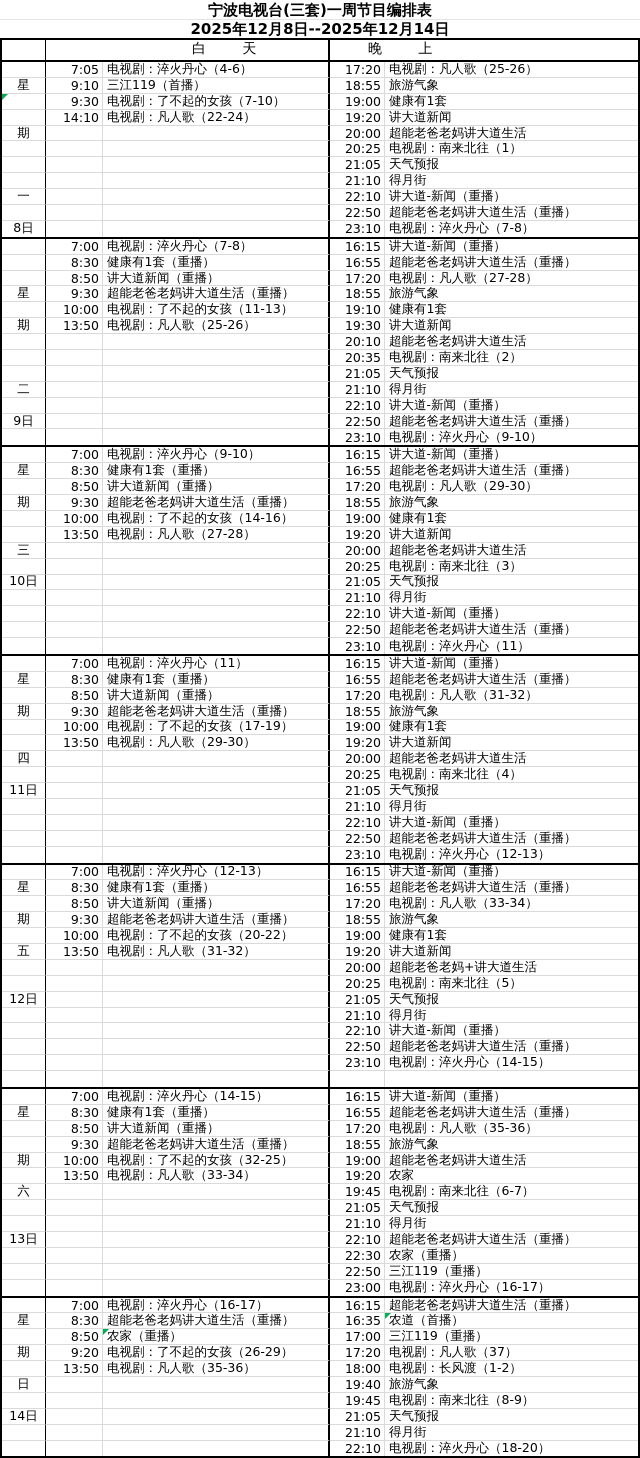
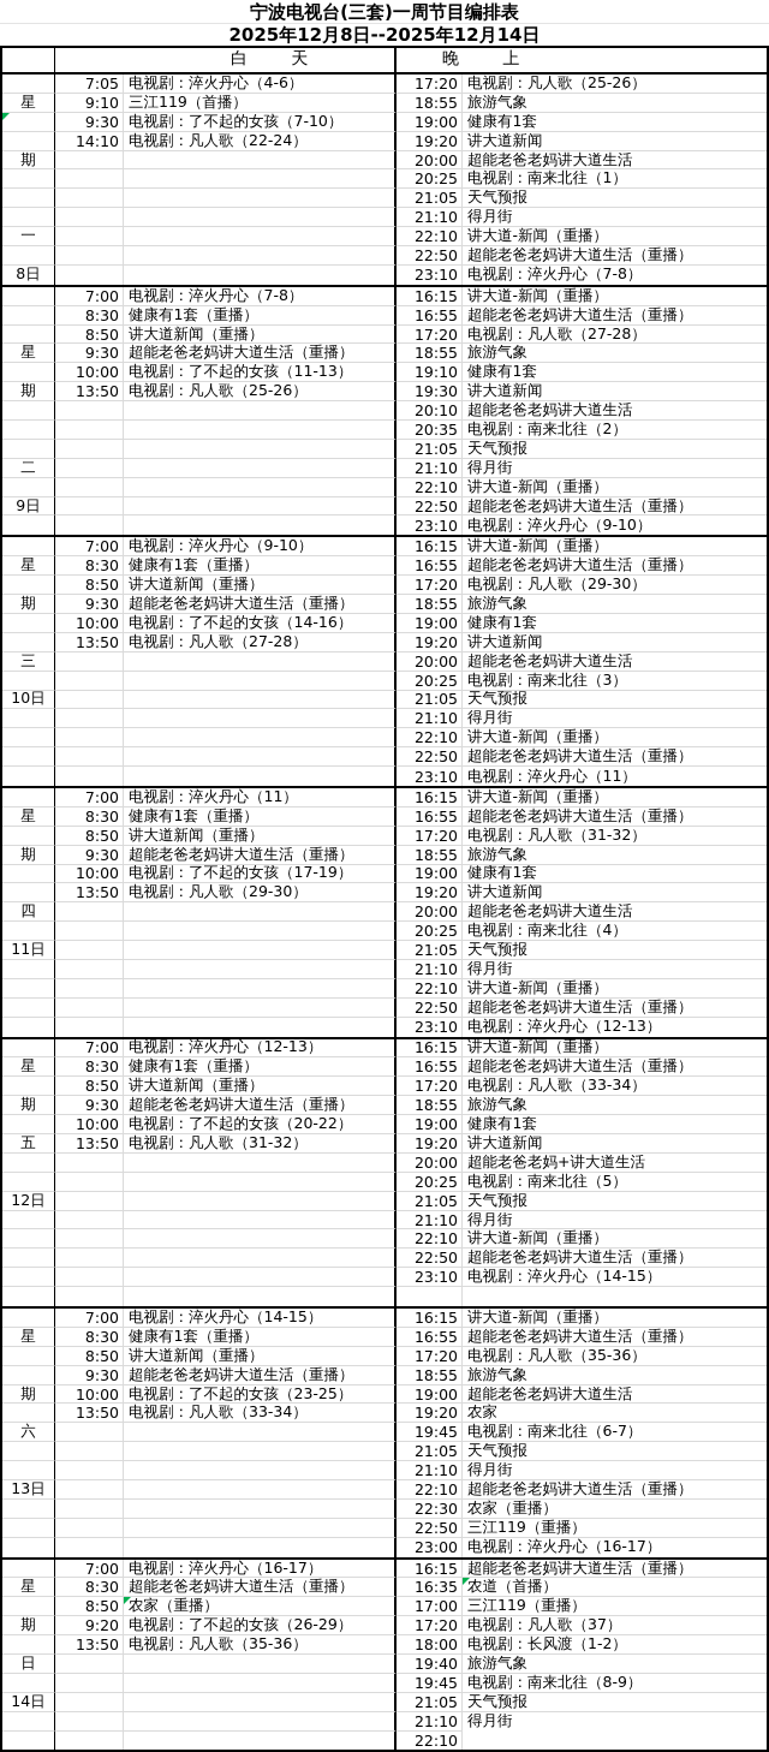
  宁波电视台(三套)一周节目编排表
  2025年12月8日--2025年12月14日
  白天
  晚上
  7:05
  电视剧：淬火丹心（4-6）
  17:20
  电视剧：凡人歌（25-26）
  星
  9:10
  三江119（首播）
  18:55
  旅游气象
  9:30
  电视剧：了不起的女孩（7-10）
  19:00
  健康有1套
  14:10
  电视剧：凡人歌（22-24）
  19:20
  讲大道新闻
  期
  20:00
  超能老爸老妈讲大道生活
  20:25
  电视剧：南来北往（1）
  21:05
  天气预报
  21:10
  得月街
  一
  22:10
  讲大道-新闻（重播）
  22:50
  超能老爸老妈讲大道生活（重播）
  8日
  23:10
  电视剧：淬火丹心（7-8）
  7:00
  电视剧：淬火丹心（7-8）
  16:15
  讲大道-新闻（重播）
  8:30
  健康有1套（重播）
  16:55
  超能老爸老妈讲大道生活（重播）
  8:50
  讲大道新闻（重播）
  17:20
  电视剧：凡人歌（27-28）
  星
  9:30
  超能老爸老妈讲大道生活（重播）
  18:55
  旅游气象
  10:00
  电视剧：了不起的女孩（11-13）
  19:10
  健康有1套
  期
  13:50
  电视剧：凡人歌（25-26）
  19:30
  讲大道新闻
  20:10
  超能老爸老妈讲大道生活
  20:35
  电视剧：南来北往（2）
  21:05
  天气预报
  二
  21:10
  得月街
  22:10
  讲大道-新闻（重播）
  9日
  22:50
  超能老爸老妈讲大道生活（重播）
  23:10
  电视剧：淬火丹心（9-10）
  7:00
  电视剧：淬火丹心（9-10）
  16:15
  讲大道-新闻（重播）
  星
  8:30
  健康有1套（重播）
  16:55
  超能老爸老妈讲大道生活（重播）
  8:50
  讲大道新闻（重播）
  17:20
  电视剧：凡人歌（29-30）
  期
  9:30
  超能老爸老妈讲大道生活（重播）
  18:55
  旅游气象
  10:00
  电视剧：了不起的女孩（14-16）
  19:00
  健康有1套
  13:50
  电视剧：凡人歌（27-28）
  19:20
  讲大道新闻
  三
  20:00
  超能老爸老妈讲大道生活
  20:25
  电视剧：南来北往（3）
  10日
  21:05
  天气预报
  21:10
  得月街
  22:10
  讲大道-新闻（重播）
  22:50
  超能老爸老妈讲大道生活（重播）
  23:10
  电视剧：淬火丹心（11）
  7:00
  电视剧：淬火丹心（11）
  16:15
  讲大道-新闻（重播）
  星
  8:30
  健康有1套（重播）
  16:55
  超能老爸老妈讲大道生活（重播）
  8:50
  讲大道新闻（重播）
  17:20
  电视剧：凡人歌（31-32）
  期
  9:30
  超能老爸老妈讲大道生活（重播）
  18:55
  旅游气象
  10:00
  电视剧：了不起的女孩（17-19）
  19:00
  健康有1套
  13:50
  电视剧：凡人歌（29-30）
  19:20
  讲大道新闻
  四
  20:00
  超能老爸老妈讲大道生活
  20:25
  电视剧：南来北往（4）
  11日
  21:05
  天气预报
  21:10
  得月街
  22:10
  讲大道-新闻（重播）
  22:50
  超能老爸老妈讲大道生活（重播）
  23:10
  电视剧：淬火丹心（12-13）
  7:00
  电视剧：淬火丹心（12-13）
  16:15
  讲大道-新闻（重播）
  星
  8:30
  健康有1套（重播）
  16:55
  超能老爸老妈讲大道生活（重播）
  8:50
  讲大道新闻（重播）
  17:20
  电视剧：凡人歌（33-34）
  期
  9:30
  超能老爸老妈讲大道生活（重播）
  18:55
  旅游气象
  10:00
  电视剧：了不起的女孩（20-22）
  19:00
  健康有1套
  五
  13:50
  电视剧：凡人歌（31-32）
  19:20
  讲大道新闻
  20:00
  超能老爸老妈+讲大道生活
  20:25
  电视剧：南来北往（5）
  12日
  21:05
  天气预报
  21:10
  得月街
  22:10
  讲大道-新闻（重播）
  22:50
  超能老爸老妈讲大道生活（重播）
  23:10
  电视剧：淬火丹心（14-15）
  7:00
  电视剧：淬火丹心（14-15）
  16:15
  讲大道-新闻（重播）
  星
  8:30
  健康有1套（重播）
  16:55
  超能老爸老妈讲大道生活（重播）
  8:50
  讲大道新闻（重播）
  17:20
  电视剧：凡人歌（35-36）
  9:30
  超能老爸老妈讲大道生活（重播）
  18:55
  旅游气象
  期
  10:00
- 电视剧：了不起的女孩（32-25）
+ 电视剧：了不起的女孩（23-25）
  19:00
  超能老爸老妈讲大道生活
  13:50
  电视剧：凡人歌（33-34）
  19:20
  农家
  六
  19:45
  电视剧：南来北往（6-7）
  21:05
  天气预报
  21:10
  得月街
  13日
  22:10
  超能老爸老妈讲大道生活（重播）
  22:30
  农家（重播）
  22:50
  三江119（重播）
  23:00
  电视剧：淬火丹心（16-17）
  7:00
  电视剧：淬火丹心（16-17）
  16:15
  超能老爸老妈讲大道生活（重播）
  星
  8:30
  超能老爸老妈讲大道生活（重播）
  16:35
  农道（首播）
  8:50
  农家（重播）
  17:00
  三江119（重播）
  期
  9:20
  电视剧：了不起的女孩（26-29）
  17:20
  电视剧：凡人歌（37）
  13:50
  电视剧：凡人歌（35-36）
  18:00
  电视剧：长风渡（1-2）
  日
  19:40
  旅游气象
  19:45
  电视剧：南来北往（8-9）
  14日
  21:05
  天气预报
  21:10
  得月街
  22:10
- 电视剧：淬火丹心（18-20）
